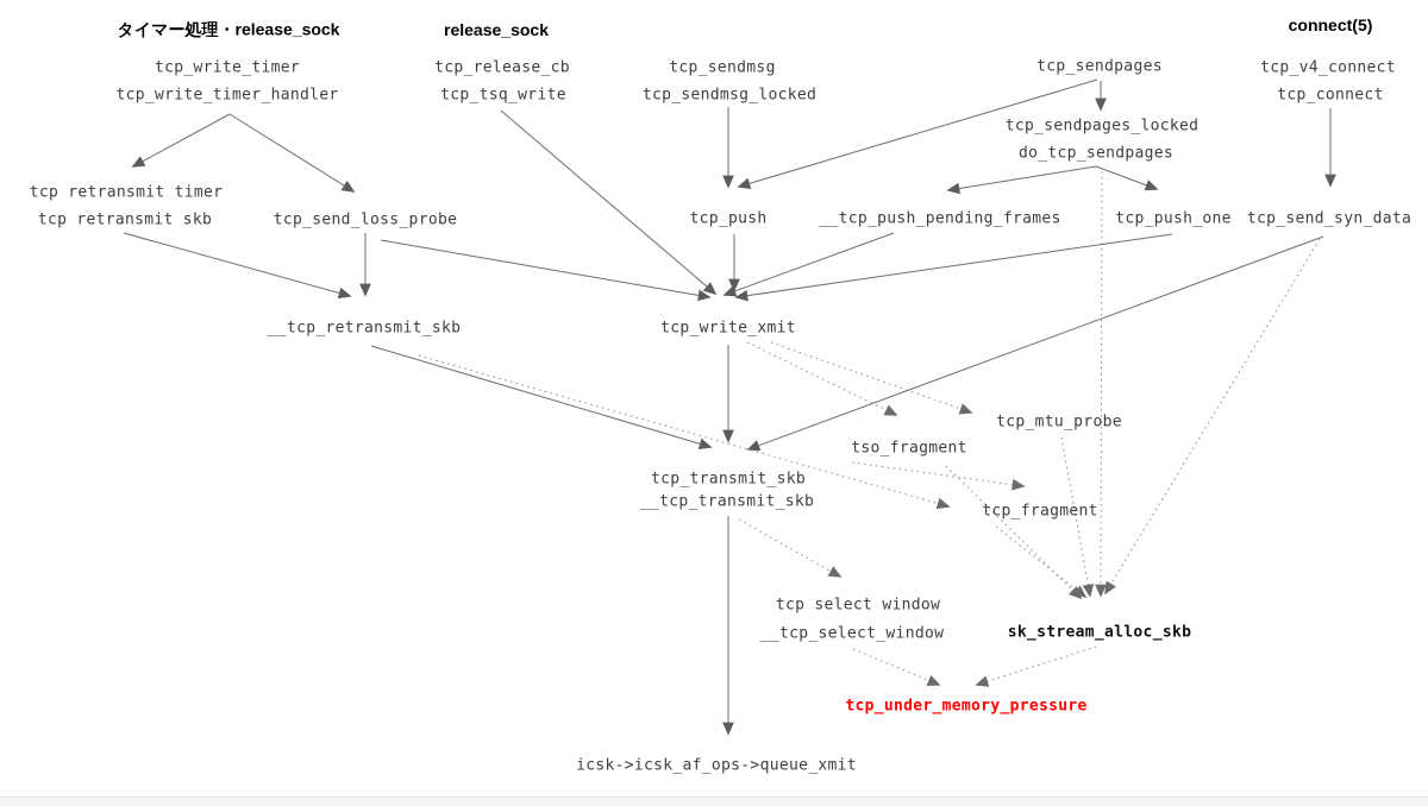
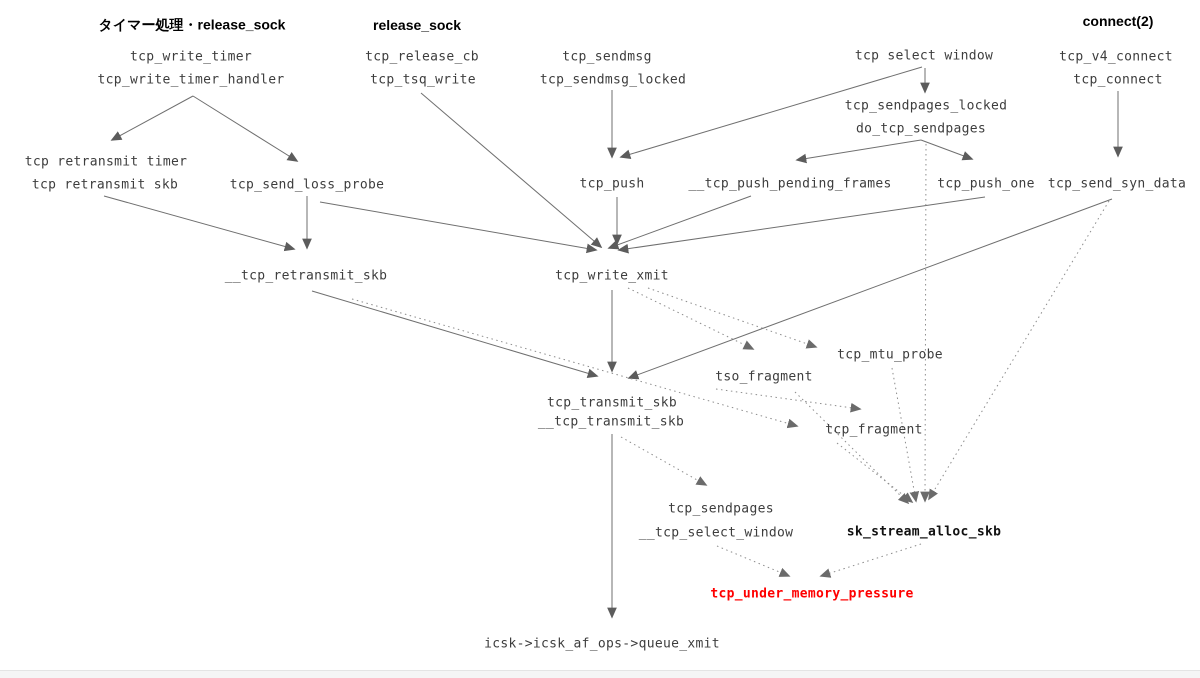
  タイマー処理・release_sock
  release_sock
- connect(5)
+ connect(2)
  tcp_write_timer
  tcp_write_timer_handler
  tcp_release_cb
  tcp_tsq_write
  tcp_sendmsg
  tcp_sendmsg_locked
- tcp_sendpages
+ tcp select window
  tcp_v4_connect
  tcp_connect
  tcp_sendpages_locked
  do_tcp_sendpages
  tcp retransmit timer
  tcp retransmit skb
  tcp_send_loss_probe
  tcp_push
  __tcp_push_pending_frames
  tcp_push_one
  tcp_send_syn_data
  __tcp_retransmit_skb
  tcp_write_xmit
  tcp_mtu_probe
  tso_fragment
  tcp_transmit_skb
  __tcp_transmit_skb
  tcp_fragment
- tcp select window
+ tcp_sendpages
  __tcp_select_window
  sk_stream_alloc_skb
  tcp_under_memory_pressure
  icsk->icsk_af_ops->queue_xmit
